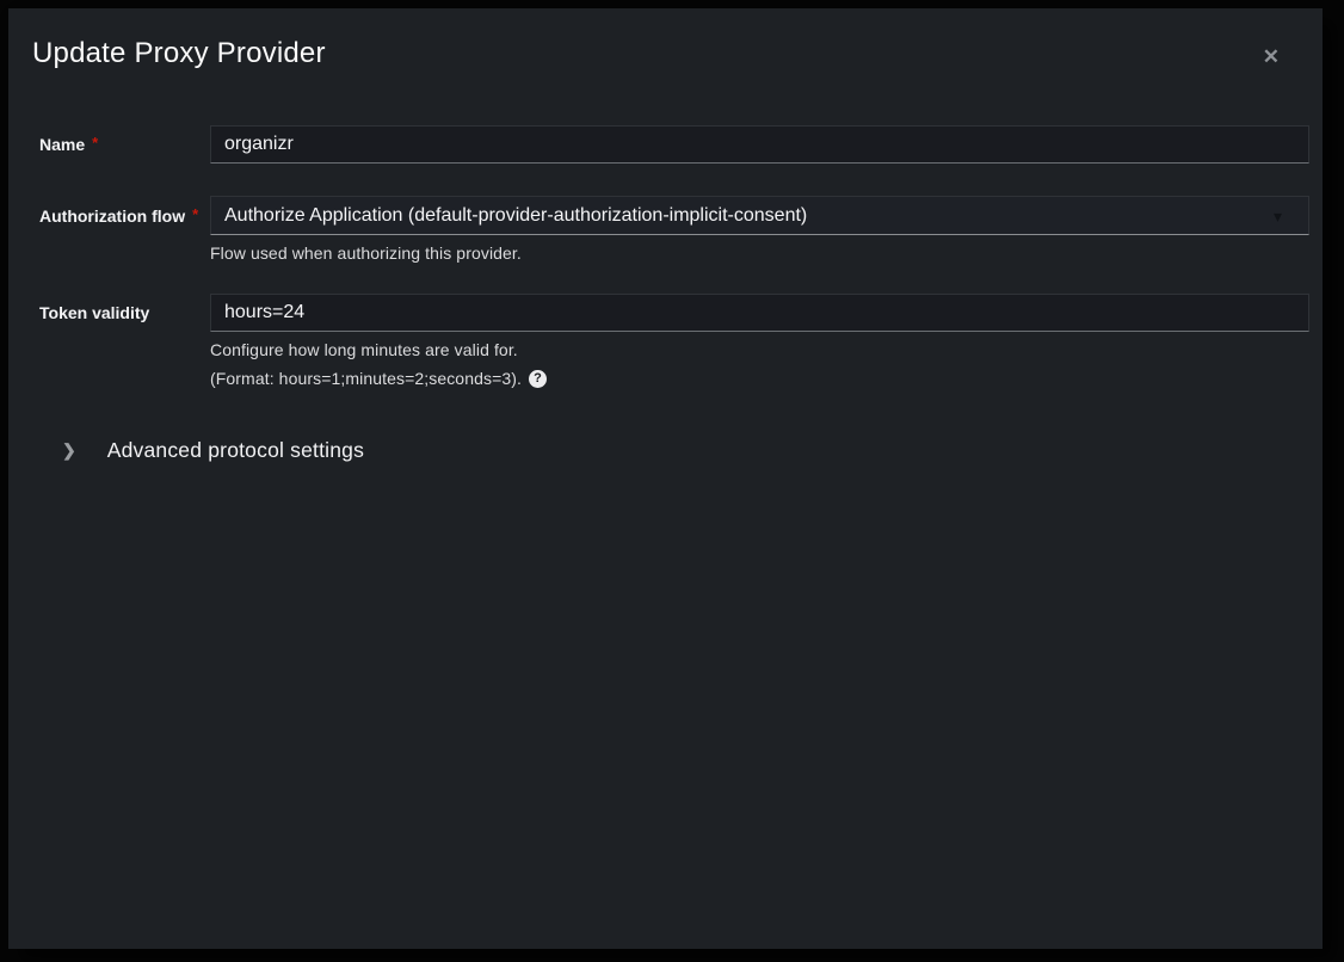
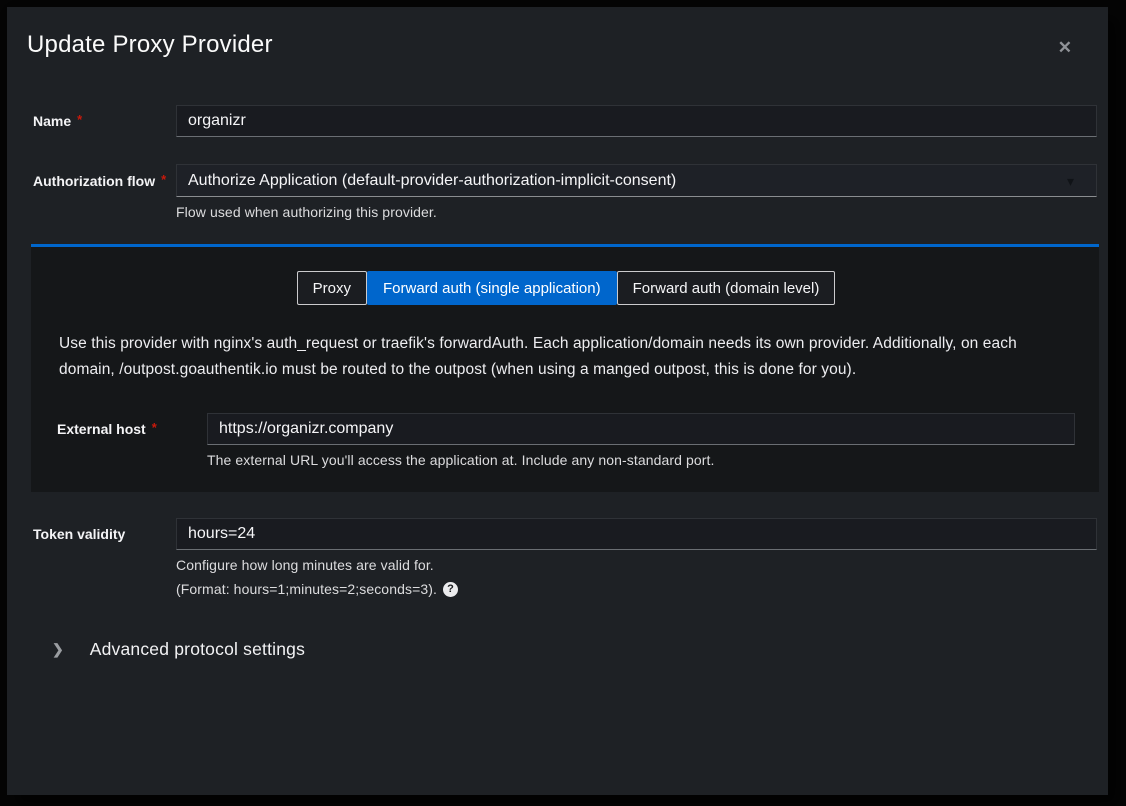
  Update Proxy Provider
  ✕
  Name *
  organizr
  Authorization flow *
  Authorize Application (default-provider-authorization-implicit-consent)
  Flow used when authorizing this provider.
+ Proxy
+ Forward auth (single application)
+ Forward auth (domain level)
+ Use this provider with nginx's auth_request or traefik's forwardAuth. Each application/domain needs its own provider. Additionally, on each domain, /outpost.goauthentik.io must be routed to the outpost (when using a manged outpost, this is done for you).
+ External host *
+ https://organizr.company
+ The external URL you'll access the application at. Include any non-standard port.
  Token validity
  hours=24
  Configure how long minutes are valid for.
  (Format: hours=1;minutes=2;seconds=3).
  ?
  ❯
  Advanced protocol settings
